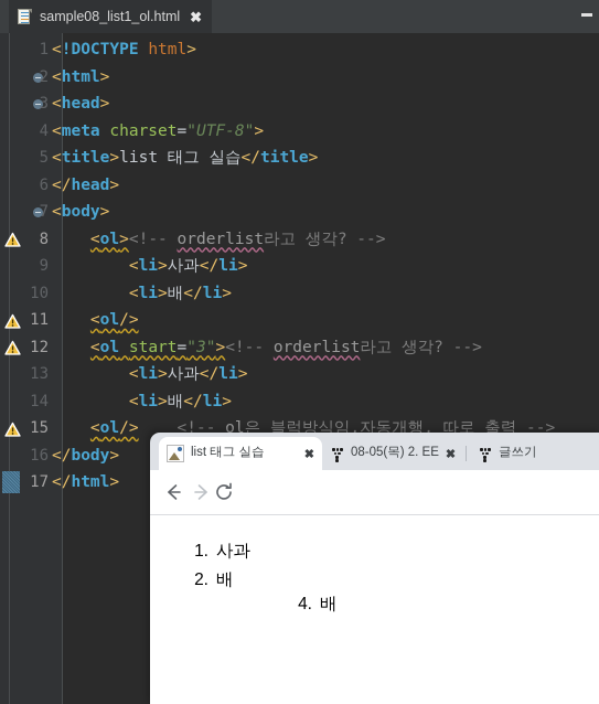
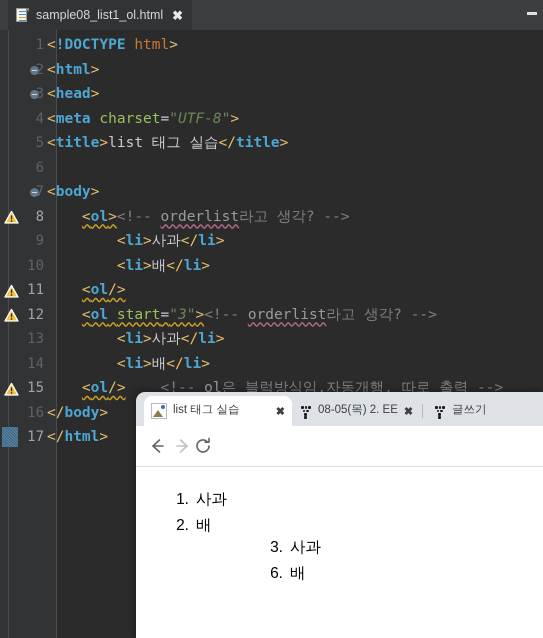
  sample08_list1_ol.html
  ✖
  1
  <!DOCTYPE html>
  2
  <html>
  3
  <head>
  4
  <meta charset="UTF-8">
  5
  <title>list 태그 실습</title>
  6
- </head>
  7
  <body>
  8
  <ol><!-- orderlist라고 생각? -->
  9
  <li>사과</li>
  10
  <li>배</li>
  11
  <ol/>
  12
  <ol start="3"><!-- orderlist라고 생각? -->
  13
  <li>사과</li>
  14
  <li>배</li>
  15
  <ol/> <!-- ol은 블럭방식임,자동개행, 따로 출력 -->
  16
  </body>
  17
  </html>
  list 태그 실습
  ✖
  08-05(목) 2. EE
  ✖
  글쓰기
  1. 사과
  2. 배
+ 3. 사과
- 4. 배
+ 6. 배
